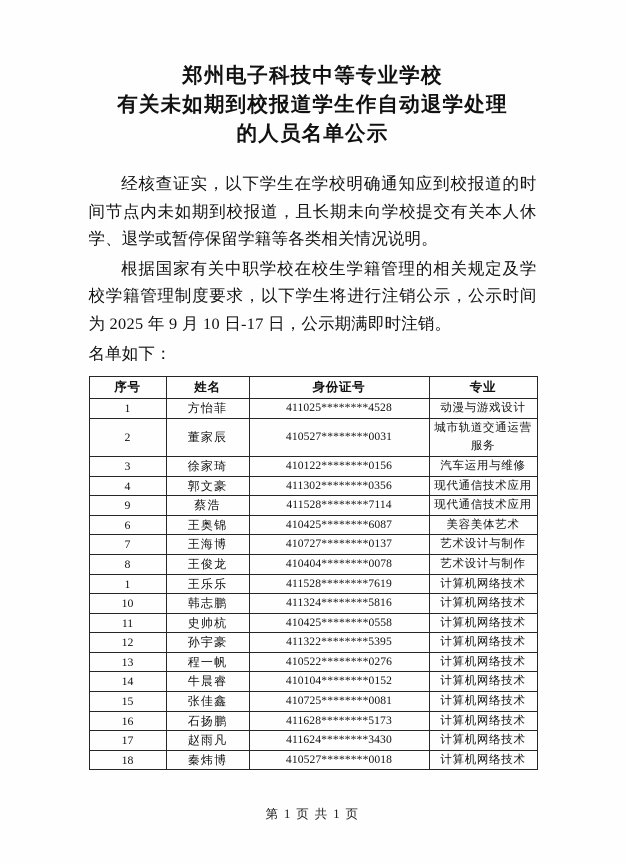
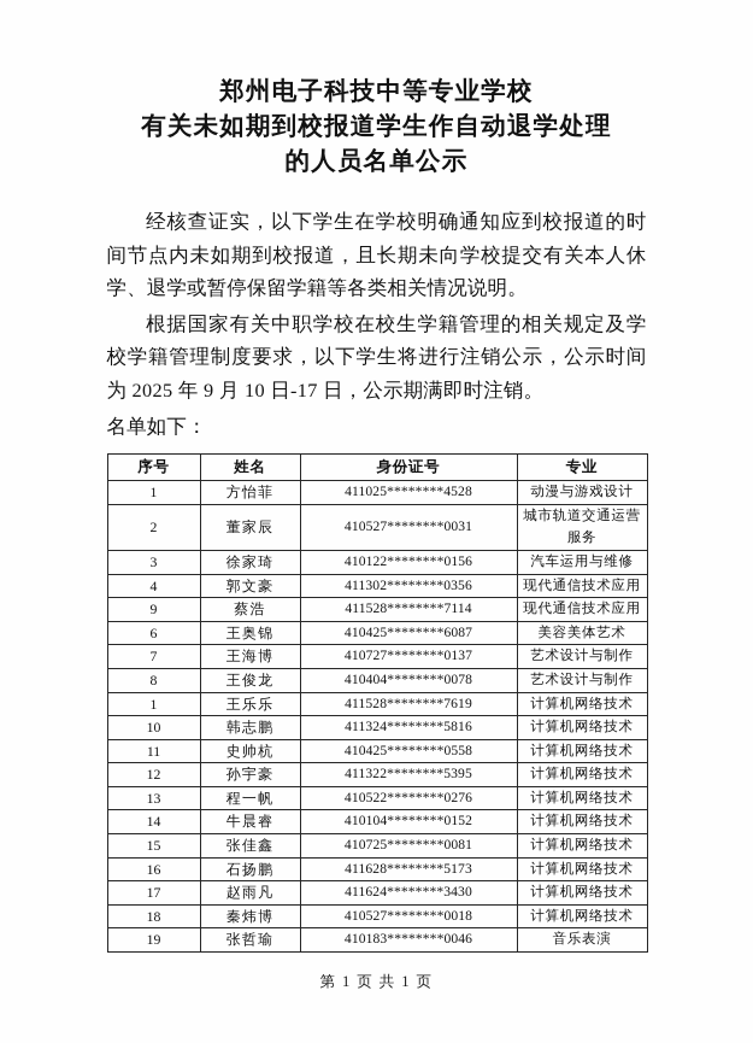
  郑州电子科技中等专业学校
  有关未如期到校报道学生作自动退学处理
  的人员名单公示
  经核查证实，以下学生在学校明确通知应到校报道的时间节点内未如期到校报道，且长期未向学校提交有关本人休学、退学或暂停保留学籍等各类相关情况说明。
  根据国家有关中职学校在校生学籍管理的相关规定及学校学籍管理制度要求，以下学生将进行注销公示，公示时间为 2025 年 9 月 10 日-17 日，公示期满即时注销。
  名单如下：
  序号	姓名	身份证号	专业
  1	方怡菲	411025********4528	动漫与游戏设计
  2	董家辰	410527********0031	城市轨道交通运营服务
  3	徐家琦	410122********0156	汽车运用与维修
  4	郭文豪	411302********0356	现代通信技术应用
  9	蔡浩	411528********7114	现代通信技术应用
  6	王奥锦	410425********6087	美容美体艺术
  7	王海博	410727********0137	艺术设计与制作
  8	王俊龙	410404********0078	艺术设计与制作
  1	王乐乐	411528********7619	计算机网络技术
  10	韩志鹏	411324********5816	计算机网络技术
  11	史帅杭	410425********0558	计算机网络技术
  12	孙宇豪	411322********5395	计算机网络技术
  13	程一帆	410522********0276	计算机网络技术
  14	牛晨睿	410104********0152	计算机网络技术
  15	张佳鑫	410725********0081	计算机网络技术
  16	石扬鹏	411628********5173	计算机网络技术
  17	赵雨凡	411624********3430	计算机网络技术
  18	秦炜博	410527********0018	计算机网络技术
+ 19	张哲瑜	410183********0046	音乐表演
  第 1 页 共 1 页
